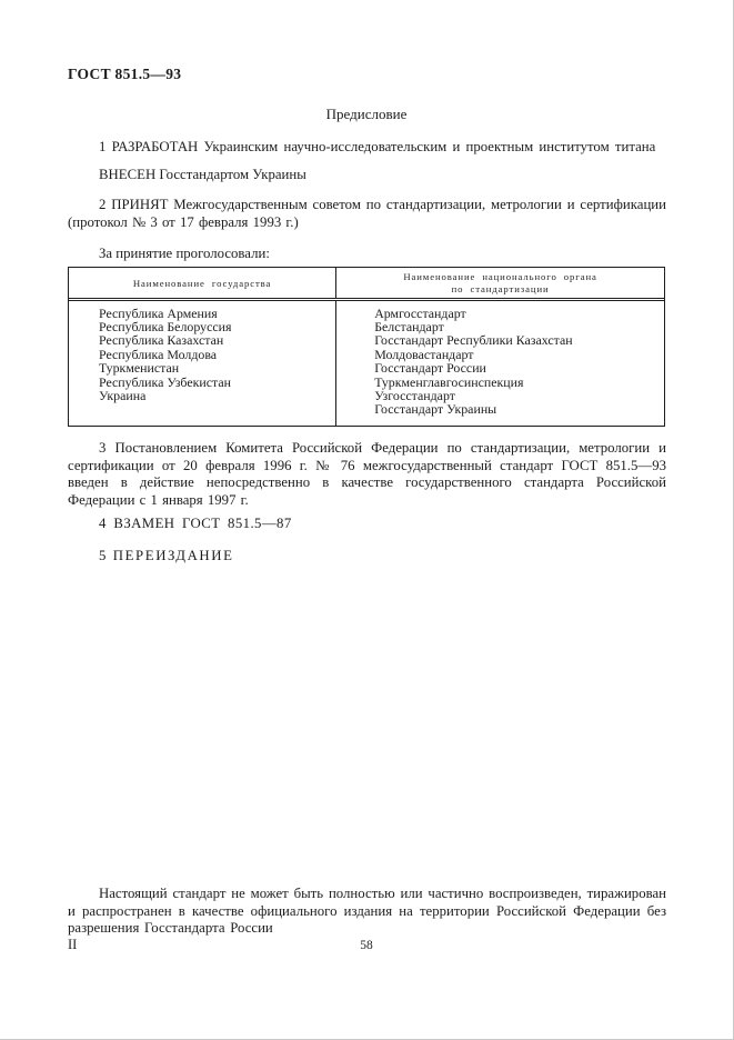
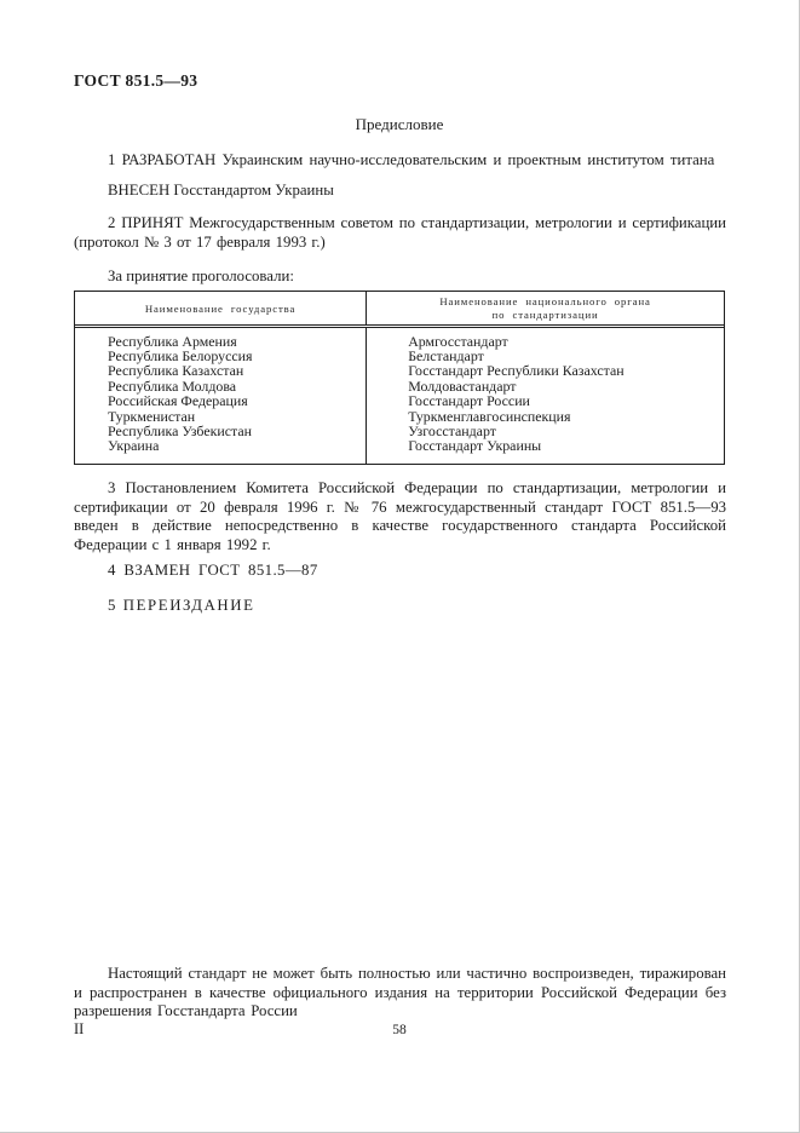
  ГОСТ 851.5—93
  Предисловие
  1 РАЗРАБОТАН Украинским научно-исследовательским и проектным институтом титана
  ВНЕСЕН Госстандартом Украины
  2 ПРИНЯТ Межгосударственным советом по стандартизации, метрологии и сертификации (протокол № 3 от 17 февраля 1993 г.)
  За принятие проголосовали:
  Наименование государства
  Наименование национального органа
  по стандартизации
  Республика Армения
  Республика Белоруссия
  Республика Казахстан
  Республика Молдова
+ Российская Федерация
  Туркменистан
  Республика Узбекистан
  Украина
  Армгосстандарт
  Белстандарт
  Госстандарт Республики Казахстан
  Молдовастандарт
  Госстандарт России
  Туркменглавгосинспекция
  Узгосстандарт
  Госстандарт Украины
- 3 Постановлением Комитета Российской Федерации по стандартизации, метрологии и сертификации от 20 февраля 1996 г. № 76 межгосударственный стандарт ГОСТ 851.5—93 введен в действие непосредственно в качестве государственного стандарта Российской Федерации с 1 января 1997 г.
+ 3 Постановлением Комитета Российской Федерации по стандартизации, метрологии и сертификации от 20 февраля 1996 г. № 76 межгосударственный стандарт ГОСТ 851.5—93 введен в действие непосредственно в качестве государственного стандарта Российской Федерации с 1 января 1992 г.
  4 ВЗАМЕН ГОСТ 851.5—87
  5 ПЕРЕИЗДАНИЕ
  Настоящий стандарт не может быть полностью или частично воспроизведен, тиражирован и распространен в качестве официального издания на территории Российской Федерации без разрешения Госстандарта России
  II
  58
